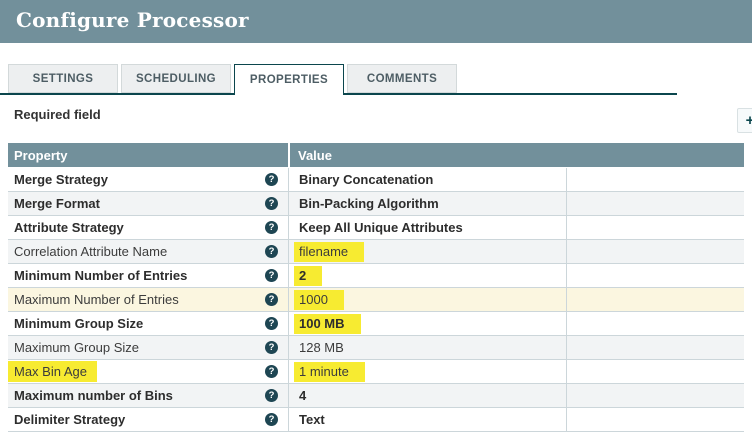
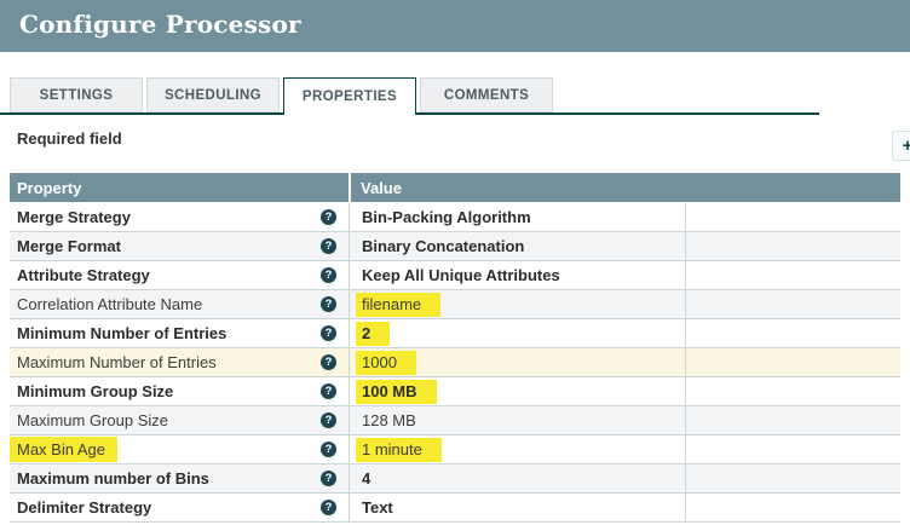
  Configure Processor
  SETTINGS
  SCHEDULING
  PROPERTIES
  COMMENTS
  Required field
  +
  Property
  Value
  Merge Strategy
  ?
- Binary Concatenation
+ Bin-Packing Algorithm
  Merge Format
  ?
- Bin-Packing Algorithm
+ Binary Concatenation
  Attribute Strategy
  ?
  Keep All Unique Attributes
  Correlation Attribute Name
  ?
  filename
  Minimum Number of Entries
  ?
  2
  Maximum Number of Entries
  ?
  1000
  Minimum Group Size
  ?
  100 MB
  Maximum Group Size
  ?
  128 MB
  Max Bin Age
  ?
  1 minute
  Maximum number of Bins
  ?
  4
  Delimiter Strategy
  ?
  Text
